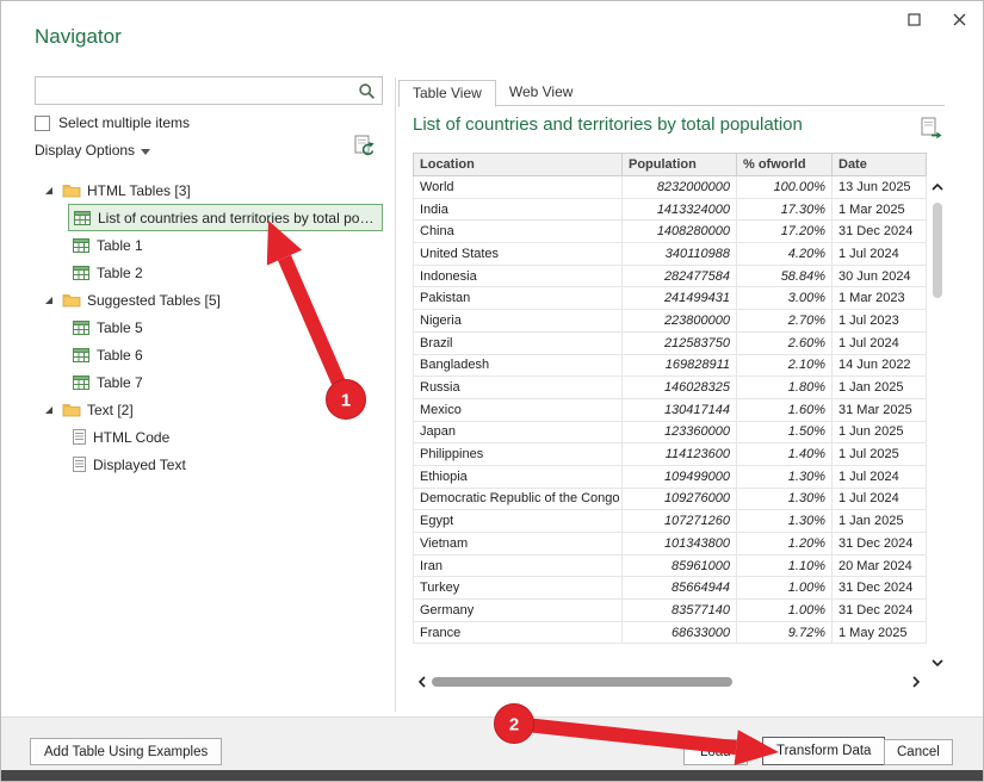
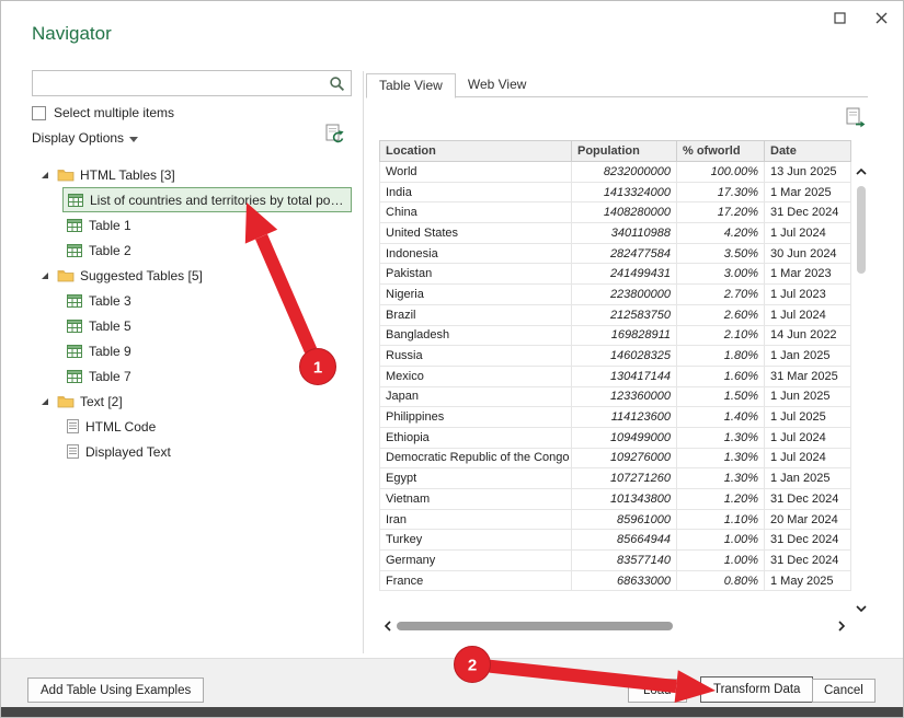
  Navigator
  Select multiple items
  Display Options
  HTML Tables [3]
  List of countries and territories by total popul.
  Table 1
  Table 2
  Suggested Tables [5]
+ Table 3
  Table 5
- Table 6
+ Table 9
  Table 7
  Text [2]
  HTML Code
  Displayed Text
  Table View Web View
- List of countries and territories by total population
  Location	Population	% ofworld	Date
  World	8232000000	100.00%	13 Jun 2025
  India	1413324000	17.30%	1 Mar 2025
  China	1408280000	17.20%	31 Dec 2024
  United States	340110988	4.20%	1 Jul 2024
- Indonesia	282477584	58.84%	30 Jun 2024
+ Indonesia	282477584	3.50%	30 Jun 2024
  Pakistan	241499431	3.00%	1 Mar 2023
  Nigeria	223800000	2.70%	1 Jul 2023
  Brazil	212583750	2.60%	1 Jul 2024
  Bangladesh	169828911	2.10%	14 Jun 2022
  Russia	146028325	1.80%	1 Jan 2025
  Mexico	130417144	1.60%	31 Mar 2025
  Japan	123360000	1.50%	1 Jun 2025
  Philippines	114123600	1.40%	1 Jul 2025
  Ethiopia	109499000	1.30%	1 Jul 2024
  Democratic Republic of the Congo	109276000	1.30%	1 Jul 2024
  Egypt	107271260	1.30%	1 Jan 2025
  Vietnam	101343800	1.20%	31 Dec 2024
  Iran	85961000	1.10%	20 Mar 2024
  Turkey	85664944	1.00%	31 Dec 2024
  Germany	83577140	1.00%	31 Dec 2024
- France	68633000	9.72%	1 May 2025
+ France	68633000	0.80%	1 May 2025
  Add Table Using Examples
  Transform Data
  Cancel
  1
  2
